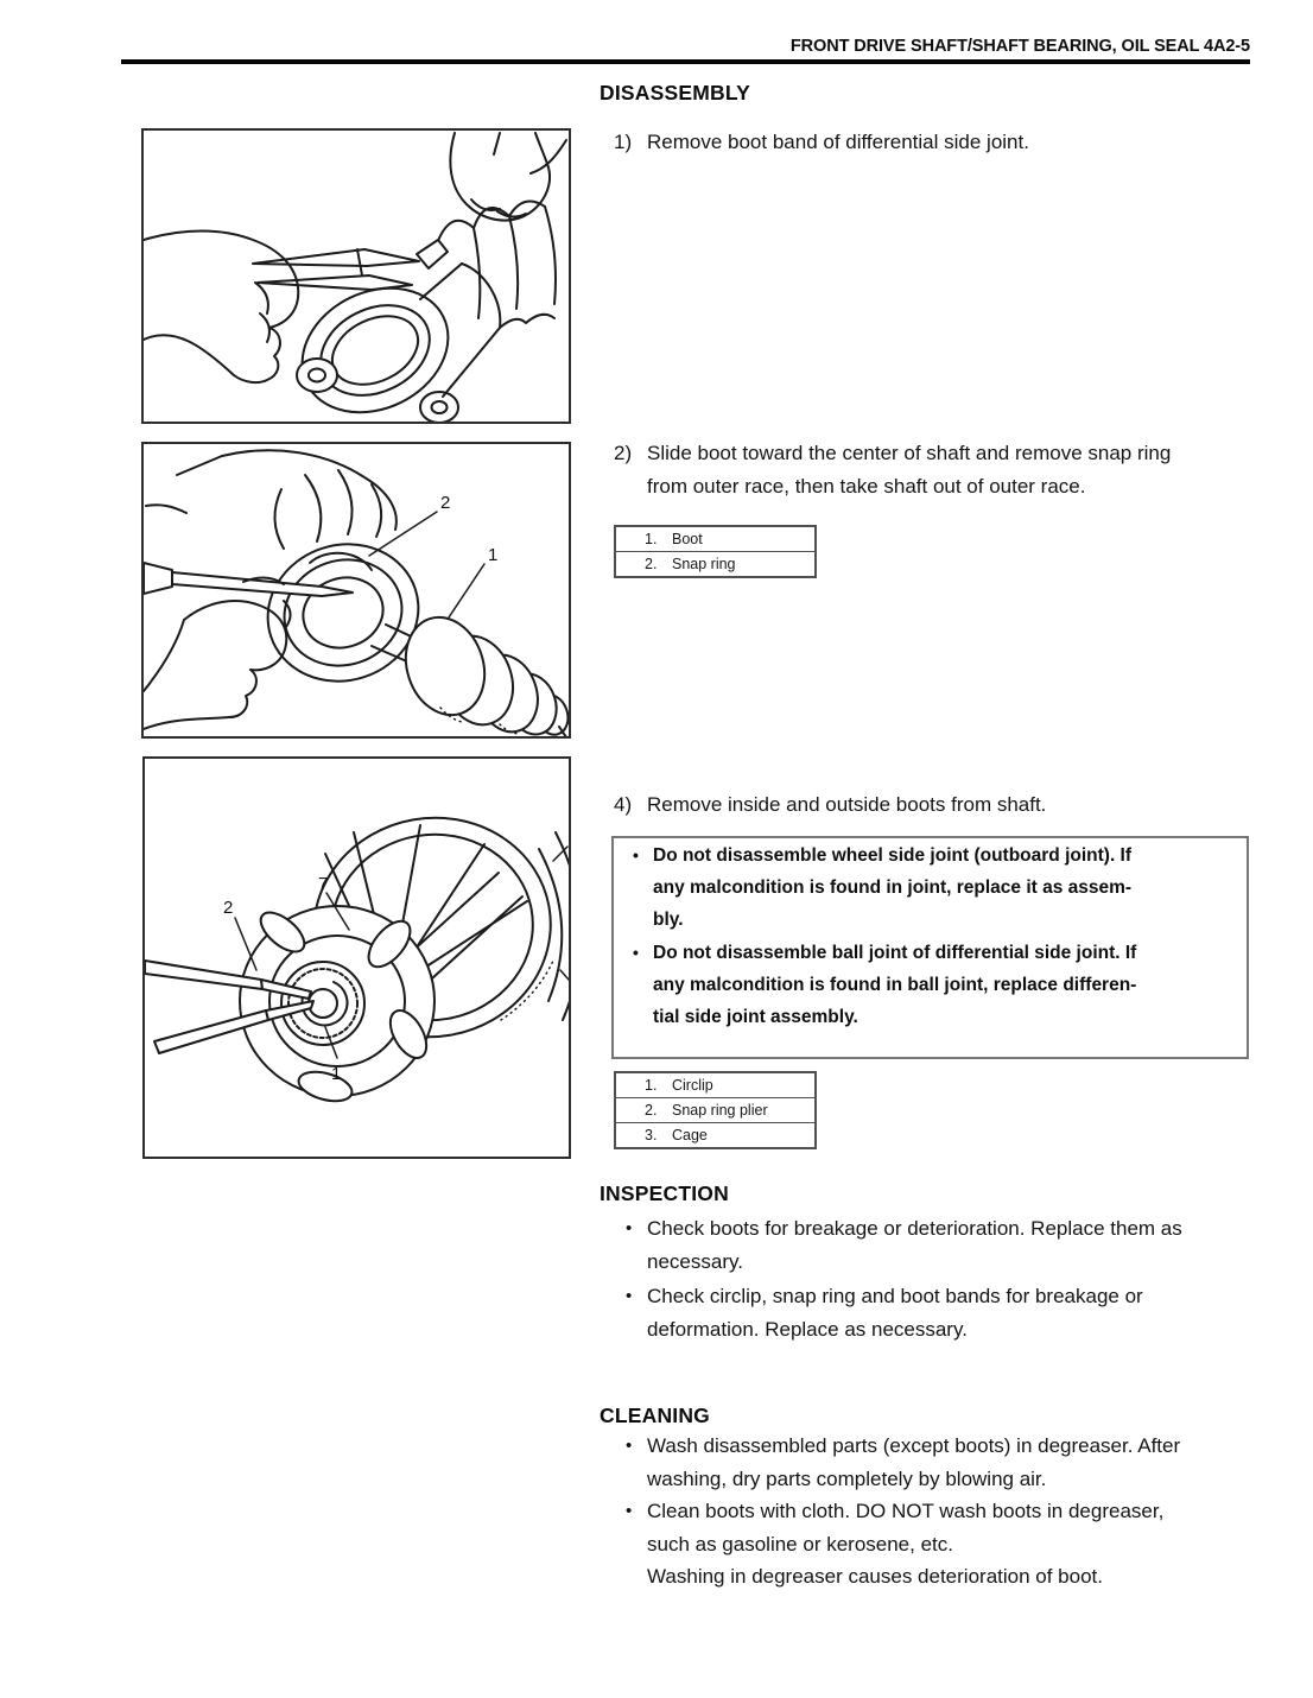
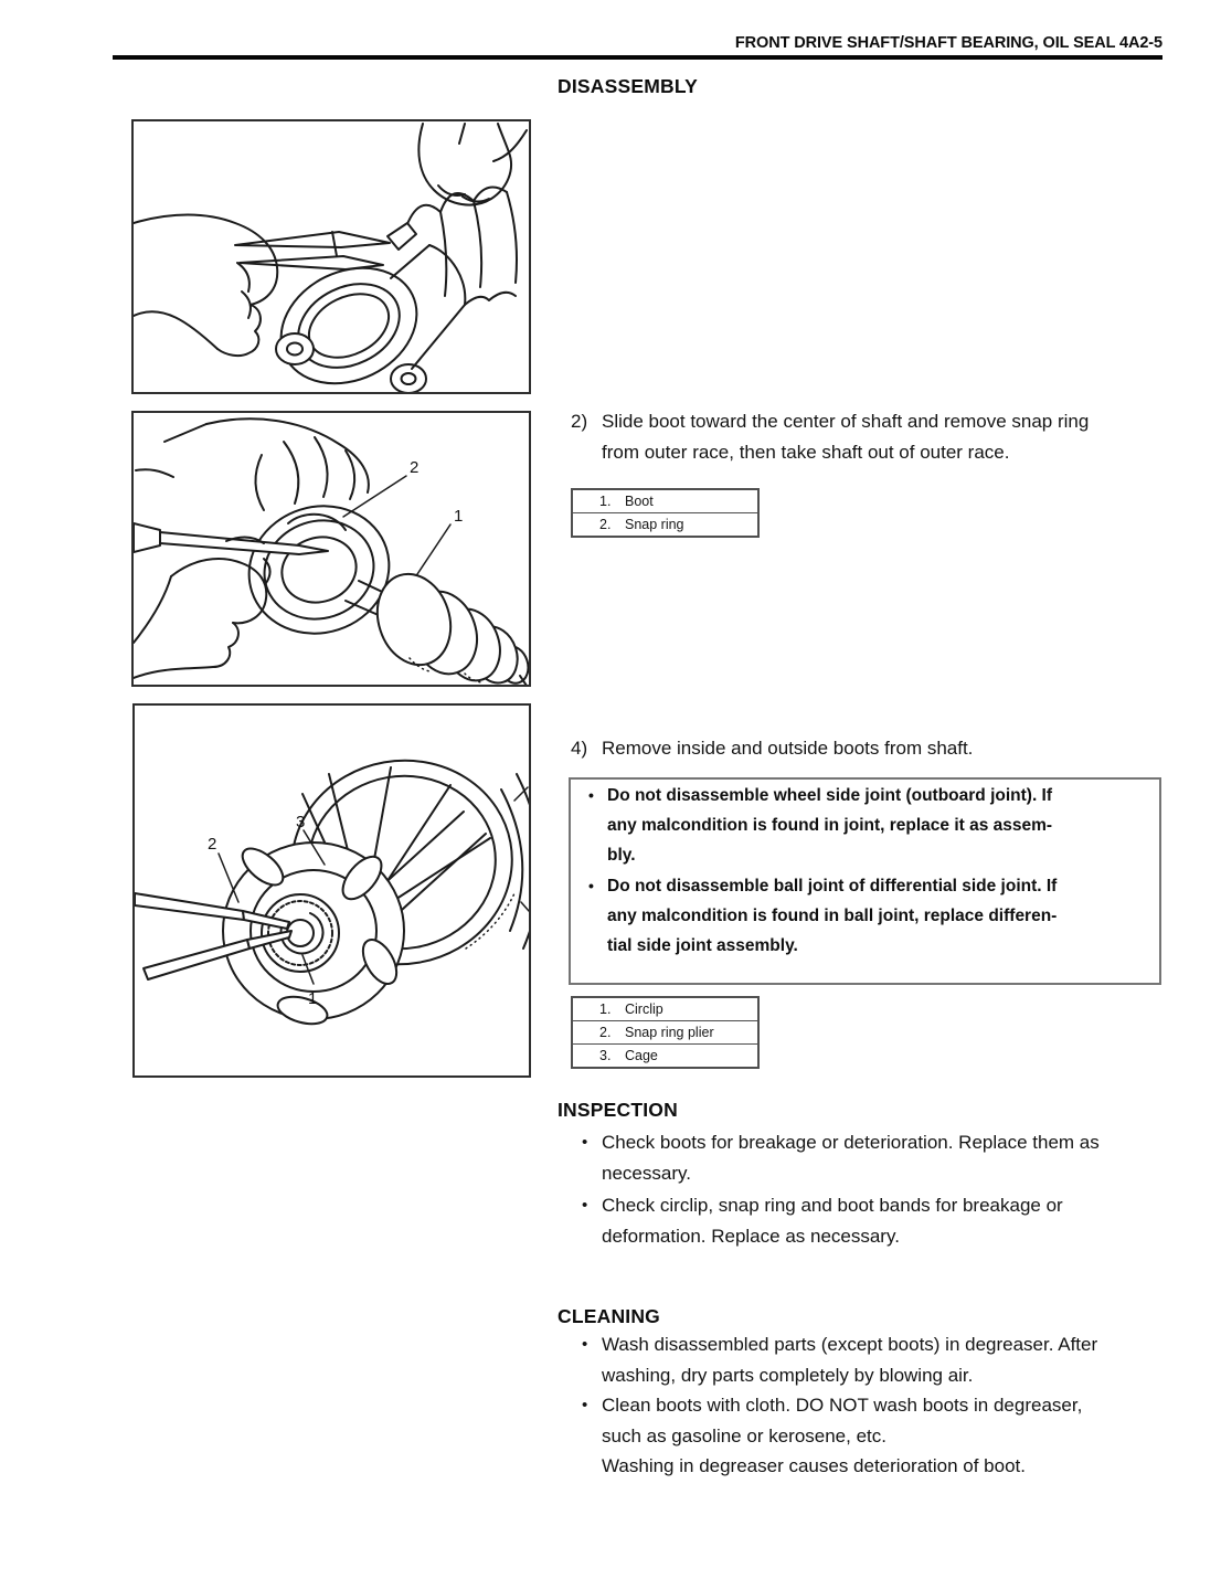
  FRONT DRIVE SHAFT/SHAFT BEARING, OIL SEAL 4A2-5
  DISASSEMBLY
- 1)
- Remove boot band of differential side joint.
  2
  1
  2)
  Slide boot toward the center of shaft and remove snap ring
  from outer race, then take shaft out of outer race.
  1.
  Boot
  2.
  Snap ring
- 7
+ 3
  2
  1
  4)
  Remove inside and outside boots from shaft.
  •
  Do not disassemble wheel side joint (outboard joint). If
  any malcondition is found in joint, replace it as assem-
  bly.
  •
  Do not disassemble ball joint of differential side joint. If
  any malcondition is found in ball joint, replace differen-
  tial side joint assembly.
  1.
  Circlip
  2.
  Snap ring plier
  3.
  Cage
  INSPECTION
  •
  Check boots for breakage or deterioration. Replace them as
  necessary.
  •
  Check circlip, snap ring and boot bands for breakage or
  deformation. Replace as necessary.
  CLEANING
  •
  Wash disassembled parts (except boots) in degreaser. After
  washing, dry parts completely by blowing air.
  •
  Clean boots with cloth. DO NOT wash boots in degreaser,
  such as gasoline or kerosene, etc.
  Washing in degreaser causes deterioration of boot.
